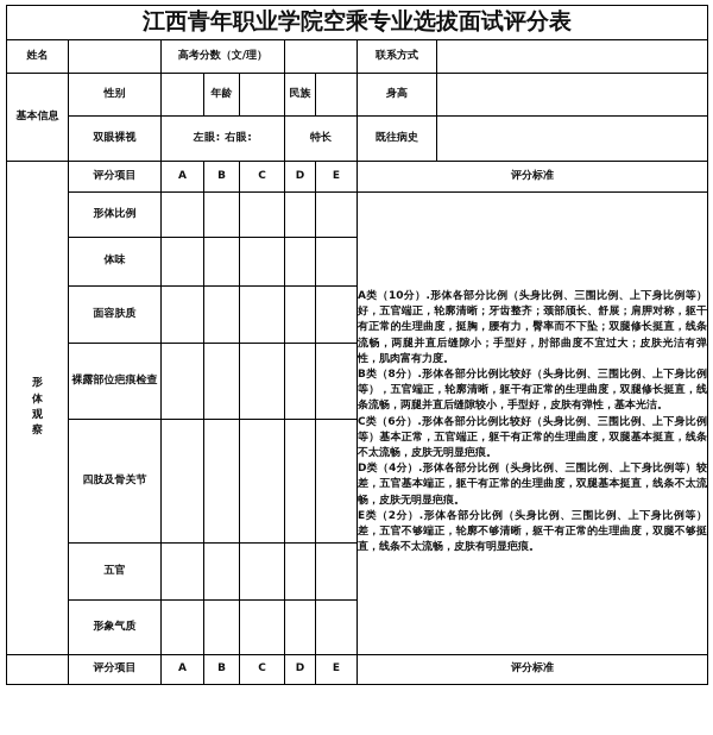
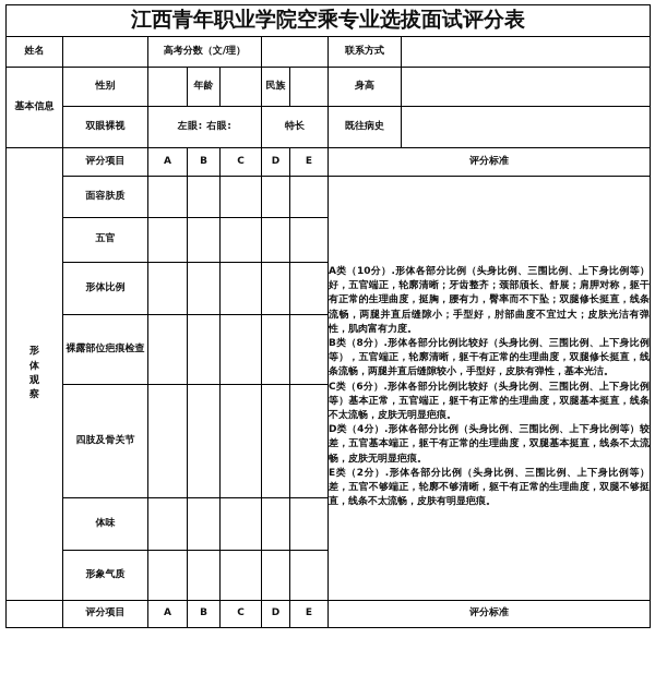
  江西青年职业学院空乘专业选拔面试评分表
  姓名		高考分数（文/理）		联系方式
  基本信息	性别		年龄		民族		身高
  双眼裸视	左眼: 右眼:	特长	既往病史
  形 体 观 察	评分项目	A	B	C	D	E	评分标准
- 形体比例						A类（10分）.形体各部分比例（头身比例、三围比例、上下身比例等）好，五官端正，轮廓清晰；牙齿整齐；颈部颀长、舒展；肩胛对称，躯干有正常的生理曲度，挺胸，腰有力，臀率而不下坠；双腿修长挺直，线条流畅，两腿并直后缝隙小；手型好，肘部曲度不宜过大；皮肤光洁有弹性，肌肉富有力度。 B类（8分）.形体各部分比例比较好（头身比例、三围比例、上下身比例等），五官端正，轮廓清晰，躯干有正常的生理曲度，双腿修长挺直，线条流畅，两腿并直后缝隙较小，手型好，皮肤有弹性，基本光洁。 C类（6分）.形体各部分比例比较好（头身比例、三围比例、上下身比例等）基本正常，五官端正，躯干有正常的生理曲度，双腿基本挺直，线条不太流畅，皮肤无明显疤痕。 D类（4分）.形体各部分比例（头身比例、三围比例、上下身比例等）较差，五官基本端正，躯干有正常的生理曲度，双腿基本挺直，线条不太流畅，皮肤无明显疤痕。 E类（2分）.形体各部分比例（头身比例、三围比例、上下身比例等）差，五官不够端正，轮廓不够清晰，躯干有正常的生理曲度，双腿不够挺直，线条不太流畅，皮肤有明显疤痕。
+ 面容肤质						A类（10分）.形体各部分比例（头身比例、三围比例、上下身比例等）好，五官端正，轮廓清晰；牙齿整齐；颈部颀长、舒展；肩胛对称，躯干有正常的生理曲度，挺胸，腰有力，臀率而不下坠；双腿修长挺直，线条流畅，两腿并直后缝隙小；手型好，肘部曲度不宜过大；皮肤光洁有弹性，肌肉富有力度。 B类（8分）.形体各部分比例比较好（头身比例、三围比例、上下身比例等），五官端正，轮廓清晰，躯干有正常的生理曲度，双腿修长挺直，线条流畅，两腿并直后缝隙较小，手型好，皮肤有弹性，基本光洁。 C类（6分）.形体各部分比例比较好（头身比例、三围比例、上下身比例等）基本正常，五官端正，躯干有正常的生理曲度，双腿基本挺直，线条不太流畅，皮肤无明显疤痕。 D类（4分）.形体各部分比例（头身比例、三围比例、上下身比例等）较差，五官基本端正，躯干有正常的生理曲度，双腿基本挺直，线条不太流畅，皮肤无明显疤痕。 E类（2分）.形体各部分比例（头身比例、三围比例、上下身比例等）差，五官不够端正，轮廓不够清晰，躯干有正常的生理曲度，双腿不够挺直，线条不太流畅，皮肤有明显疤痕。
- 体味
+ 五官
- 面容肤质
+ 形体比例
  裸露部位疤痕检查
  四肢及骨关节
- 五官
+ 体味
  形象气质
  	评分项目	A	B	C	D	E	评分标准
